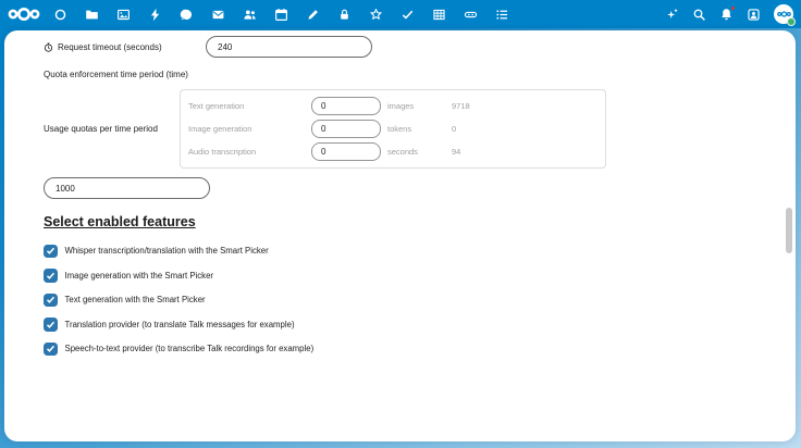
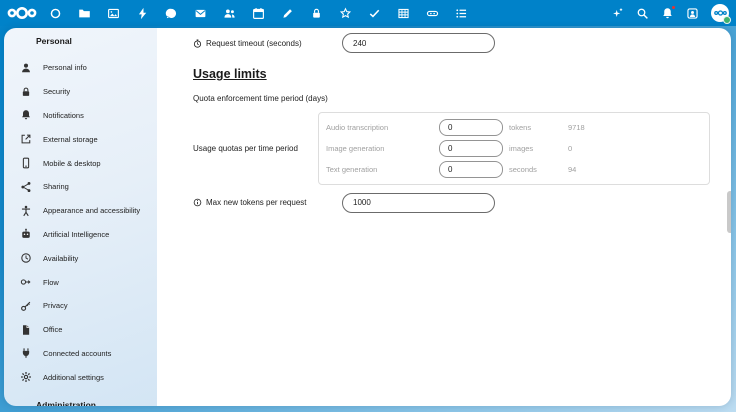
+ Personal
+ Personal info
+ Security
+ Notifications
+ External storage
+ Mobile & desktop
+ Sharing
+ Appearance and accessibility
+ Artificial Intelligence
+ Availability
+ Flow
+ Privacy
+ Office
+ Connected accounts
+ Additional settings
+ Administration
  Request timeout (seconds)
  240
+ Usage limits
- Quota enforcement time period (time)
+ Quota enforcement time period (days)
  Usage quotas per time period
- Text generation
+ Audio transcription
  0
- images
+ tokens
  9718
  Image generation
  0
- tokens
+ images
  0
- Audio transcription
+ Text generation
  0
  seconds
  94
+ Max new tokens per request
  1000
- Select enabled features
- Whisper transcription/translation with the Smart Picker
- Image generation with the Smart Picker
- Text generation with the Smart Picker
- Translation provider (to translate Talk messages for example)
- Speech-to-text provider (to transcribe Talk recordings for example)
